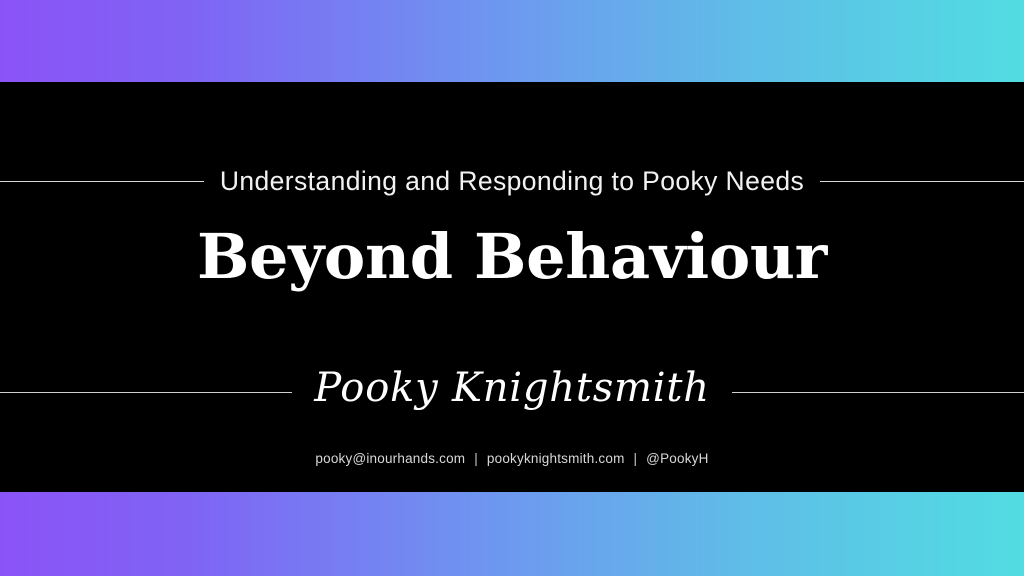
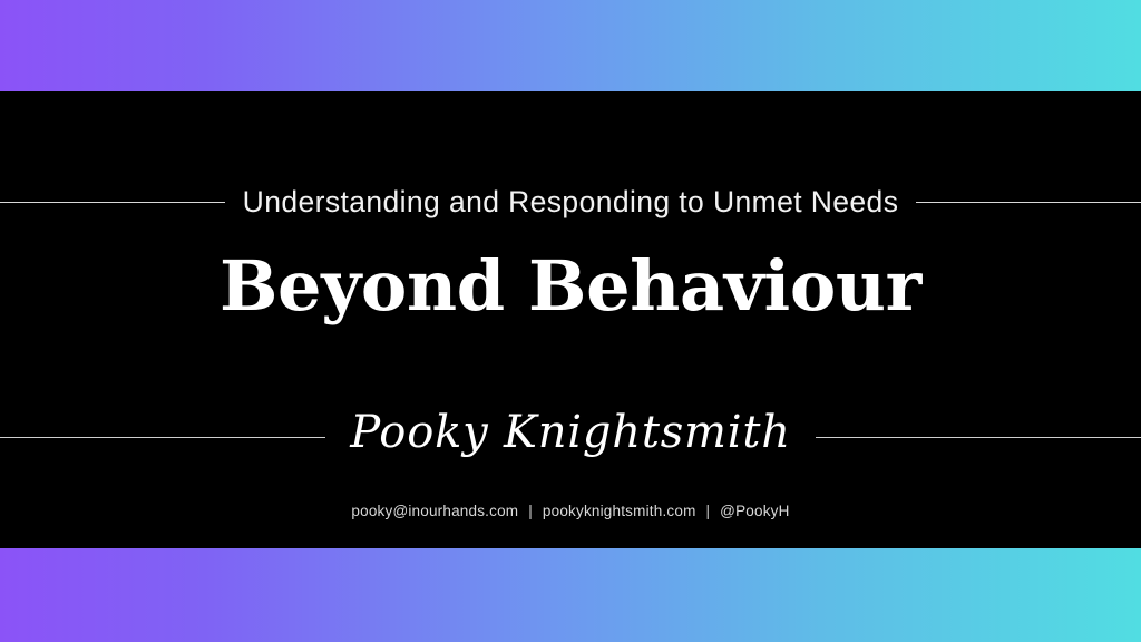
- Understanding and Responding to Pooky Needs
+ Understanding and Responding to Unmet Needs
  Beyond Behaviour
  Pooky Knightsmith
  pooky@inourhands.com | pookyknightsmith.com | @PookyH
